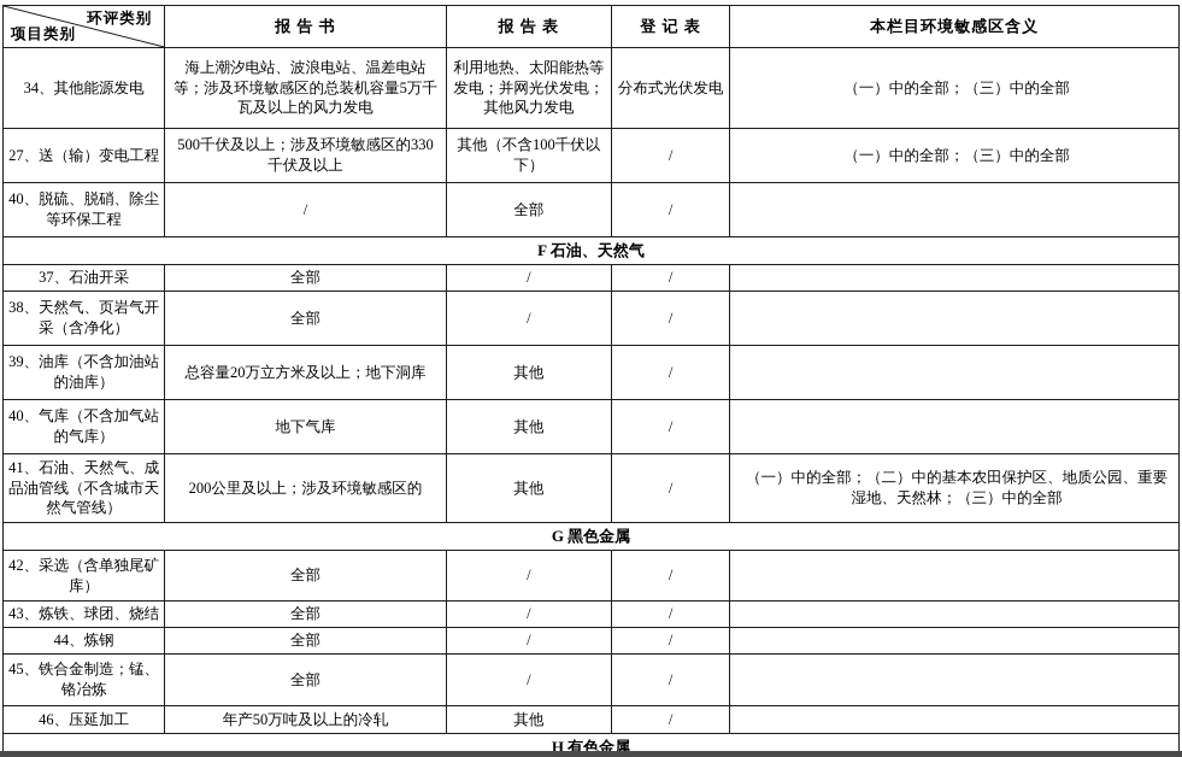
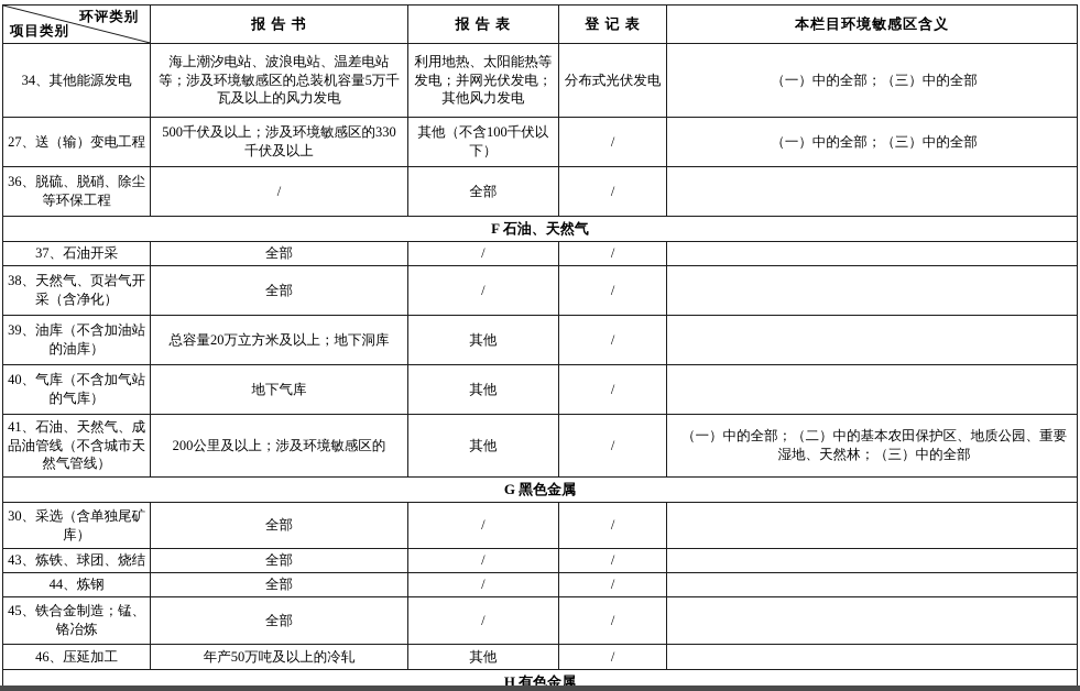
  环评类别 项目类别	报 告 书	报 告 表	登 记 表	本栏目环境敏感区含义
  34、其他能源发电	海上潮汐电站、波浪电站、温差电站等；涉及环境敏感区的总装机容量5万千瓦及以上的风力发电	利用地热、太阳能热等发电；并网光伏发电；其他风力发电	分布式光伏发电	（一）中的全部；（三）中的全部
  27、送（输）变电工程	500千伏及以上；涉及环境敏感区的330千伏及以上	其他（不含100千伏以下）	/	（一）中的全部；（三）中的全部
- 40、脱硫、脱硝、除尘等环保工程	/	全部	/
+ 36、脱硫、脱硝、除尘等环保工程	/	全部	/
  F 石油、天然气
  37、石油开采	全部	/	/
  38、天然气、页岩气开采（含净化）	全部	/	/
  39、油库（不含加油站的油库）	总容量20万立方米及以上；地下洞库	其他	/
  40、气库（不含加气站的气库）	地下气库	其他	/
  41、石油、天然气、成品油管线（不含城市天然气管线）	200公里及以上；涉及环境敏感区的	其他	/	（一）中的全部；（二）中的基本农田保护区、地质公园、重要湿地、天然林；（三）中的全部
  G 黑色金属
- 42、采选（含单独尾矿库）	全部	/	/
+ 30、采选（含单独尾矿库）	全部	/	/
  43、炼铁、球团、烧结	全部	/	/
  44、炼钢	全部	/	/
  45、铁合金制造；锰、铬冶炼	全部	/	/
  46、压延加工	年产50万吨及以上的冷轧	其他	/
  H 有色金属
